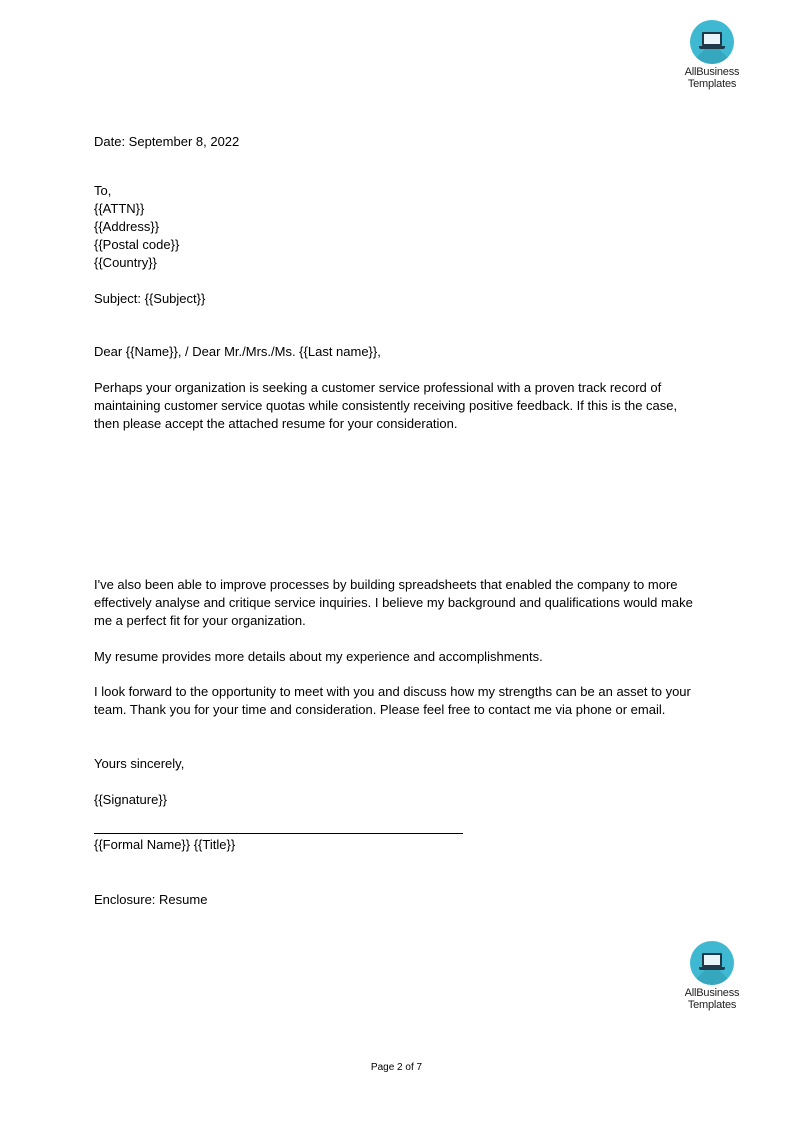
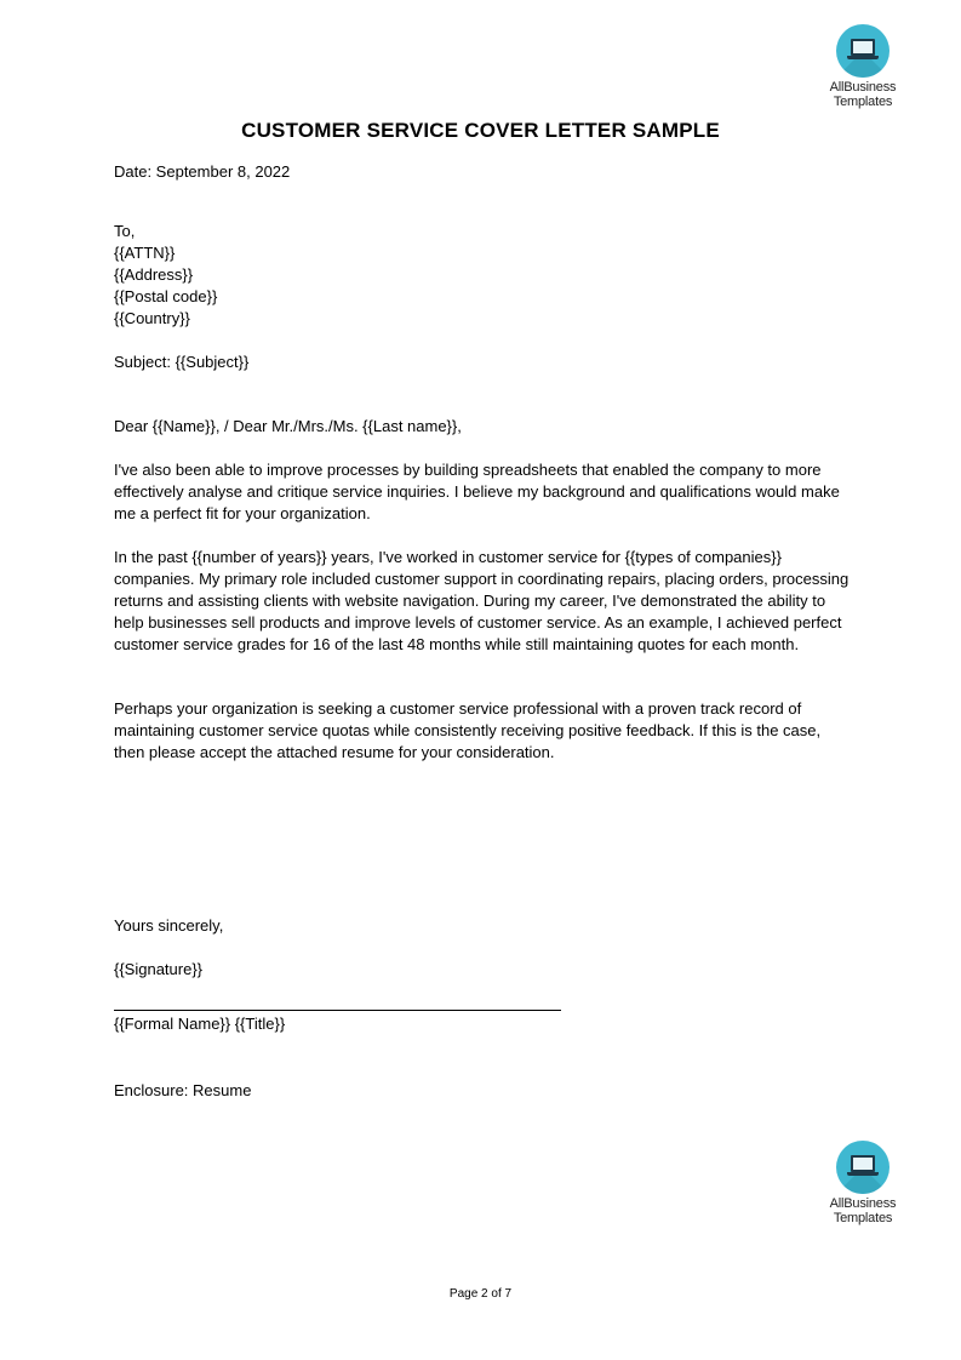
  AllBusiness
  Templates
+ CUSTOMER SERVICE COVER LETTER SAMPLE
  Date: September 8, 2022
  To,
  {{ATTN}}
  {{Address}}
  {{Postal code}}
  {{Country}}
  Subject: {{Subject}}
  Dear {{Name}}, / Dear Mr./Mrs./Ms. {{Last name}},
- Perhaps your organization is seeking a customer service professional with a proven track record of maintaining customer service quotas while consistently receiving positive feedback. If this is the case, then please accept the attached resume for your consideration.
+ I've also been able to improve processes by building spreadsheets that enabled the company to more effectively analyse and critique service inquiries. I believe my background and qualifications would make me a perfect fit for your organization.
+ In the past {{number of years}} years, I've worked in customer service for {{types of companies}} companies. My primary role included customer support in coordinating repairs, placing orders, processing returns and assisting clients with website navigation. During my career, I've demonstrated the ability to help businesses sell products and improve levels of customer service. As an example, I achieved perfect customer service grades for 16 of the last 48 months while still maintaining quotes for each month.
- I've also been able to improve processes by building spreadsheets that enabled the company to more effectively analyse and critique service inquiries. I believe my background and qualifications would make me a perfect fit for your organization.
+ Perhaps your organization is seeking a customer service professional with a proven track record of maintaining customer service quotas while consistently receiving positive feedback. If this is the case, then please accept the attached resume for your consideration.
- My resume provides more details about my experience and accomplishments.
- I look forward to the opportunity to meet with you and discuss how my strengths can be an asset to your team. Thank you for your time and consideration. Please feel free to contact me via phone or email.
  Yours sincerely,
  {{Signature}}
  {{Formal Name}} {{Title}}
  Enclosure: Resume
  AllBusiness
  Templates
  Page 2 of 7
